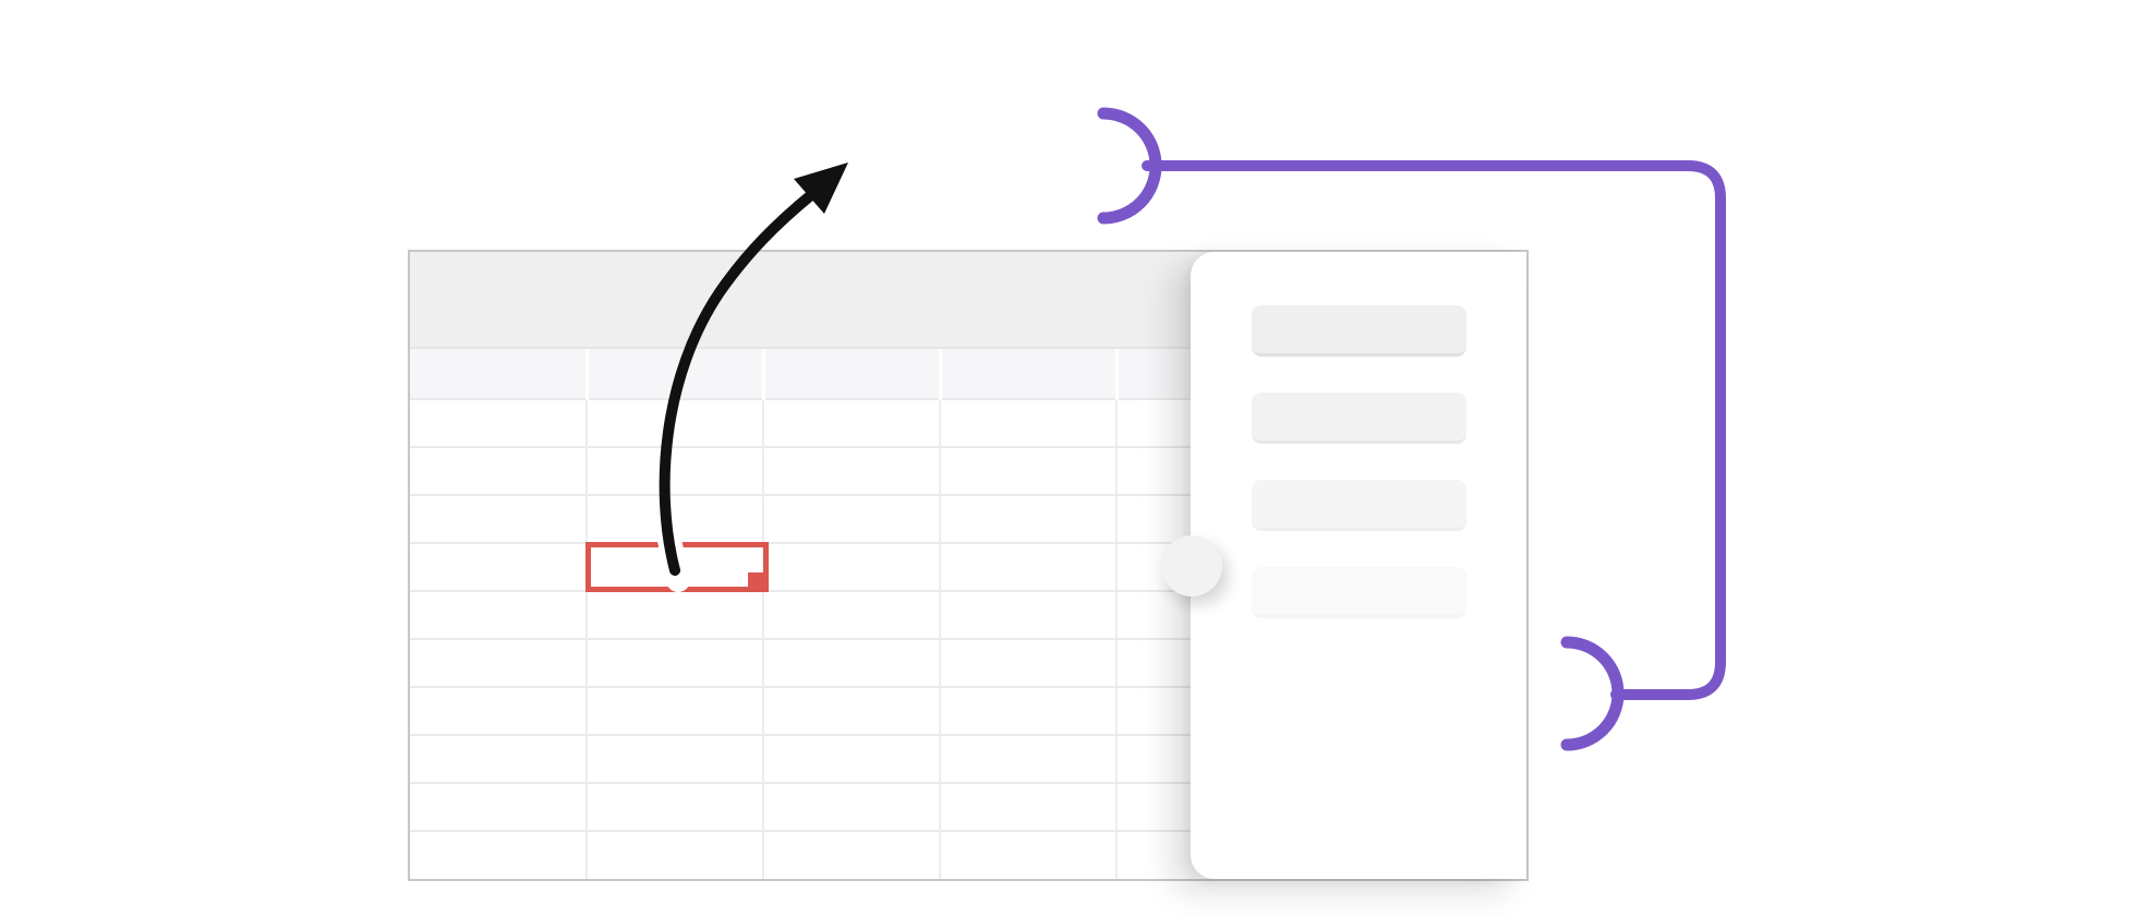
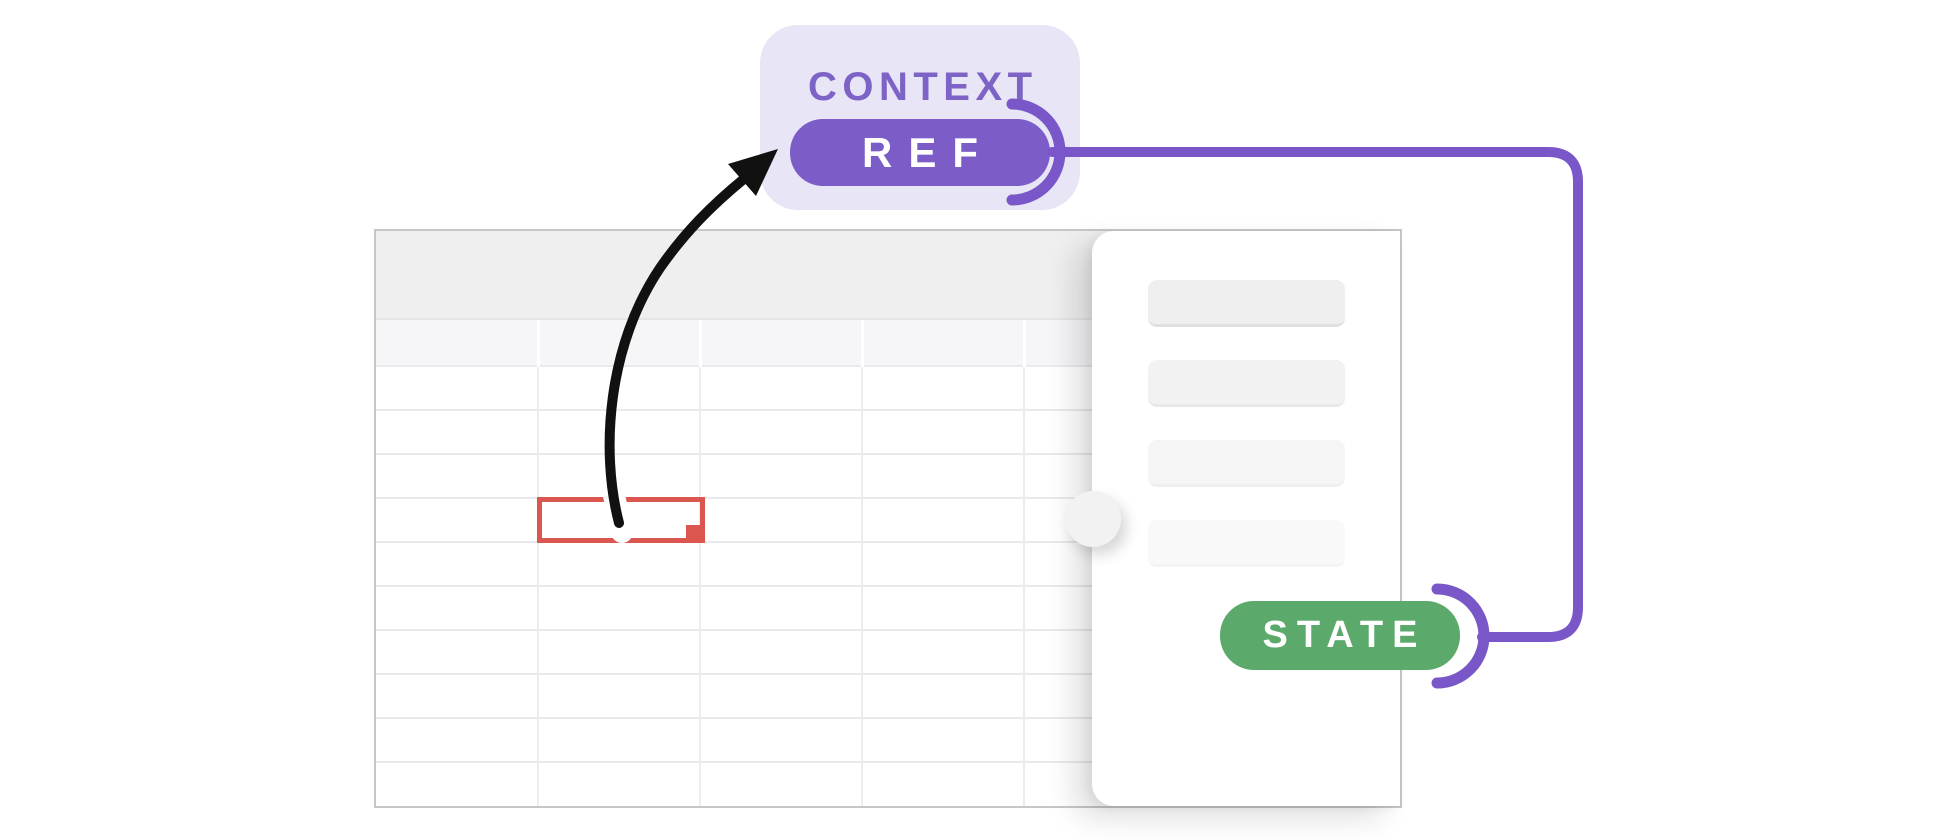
+ CONTEXT
+ REF
+ STATE
